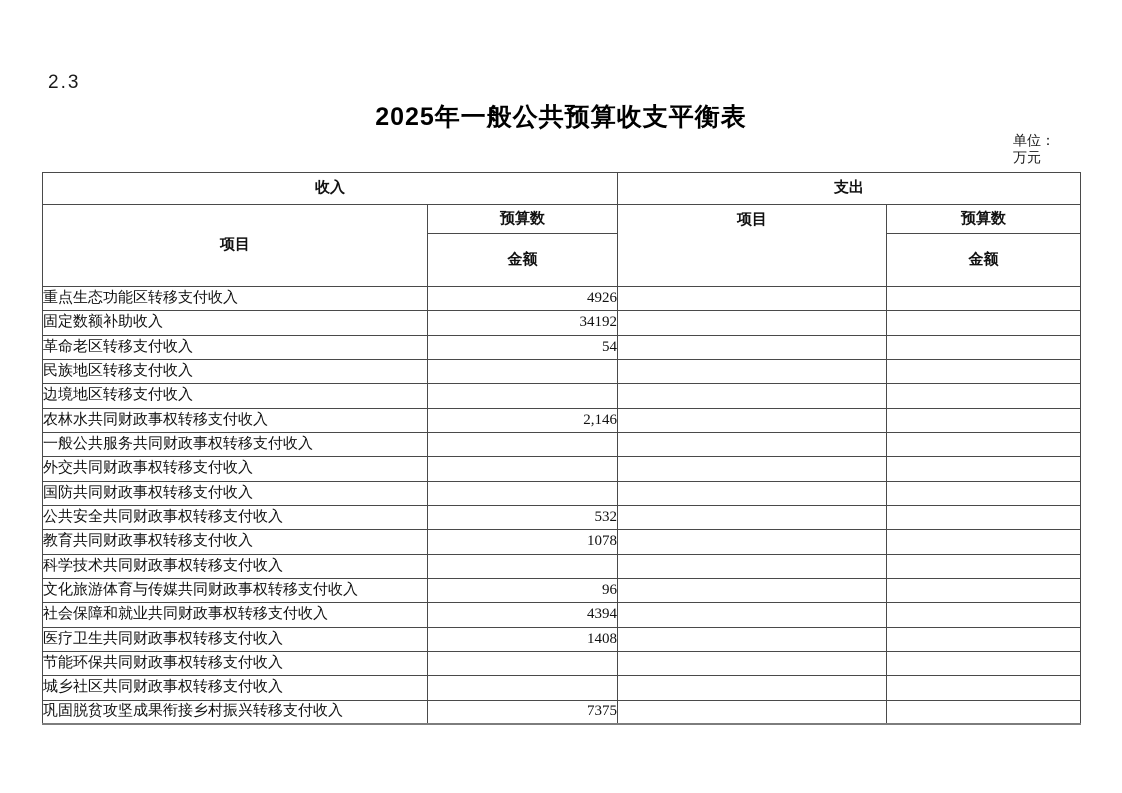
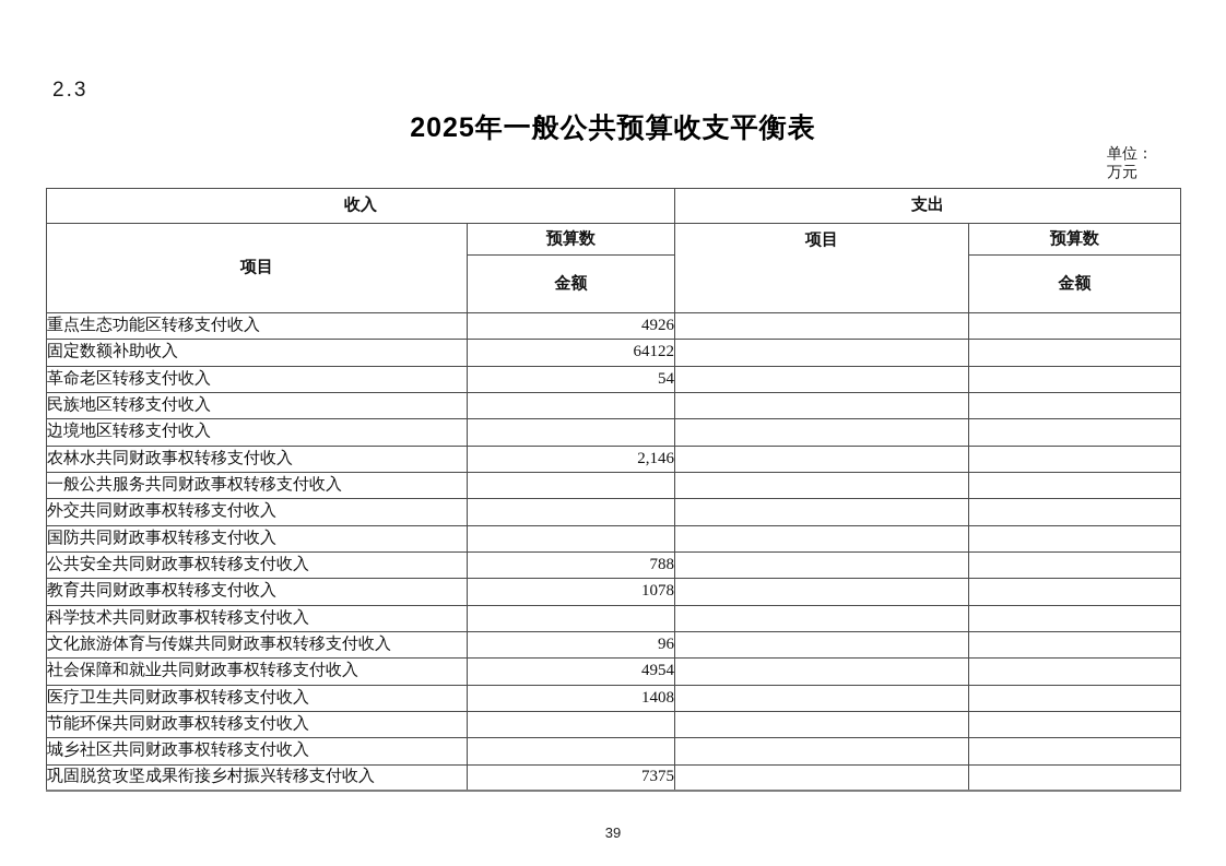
  2.3
  2025年一般公共预算收支平衡表
  单位：
  万元
  收入	支出
  项目	预算数	项目	预算数
  金额	金额
  重点生态功能区转移支付收入	4926
- 固定数额补助收入	34192
+ 固定数额补助收入	64122
  革命老区转移支付收入	54
  民族地区转移支付收入
  边境地区转移支付收入
  农林水共同财政事权转移支付收入	2,146
  一般公共服务共同财政事权转移支付收入
  外交共同财政事权转移支付收入
  国防共同财政事权转移支付收入
- 公共安全共同财政事权转移支付收入	532
+ 公共安全共同财政事权转移支付收入	788
  教育共同财政事权转移支付收入	1078
  科学技术共同财政事权转移支付收入
  文化旅游体育与传媒共同财政事权转移支付收入	96
- 社会保障和就业共同财政事权转移支付收入	4394
+ 社会保障和就业共同财政事权转移支付收入	4954
  医疗卫生共同财政事权转移支付收入	1408
  节能环保共同财政事权转移支付收入
  城乡社区共同财政事权转移支付收入
  巩固脱贫攻坚成果衔接乡村振兴转移支付收入	7375
+ 39
